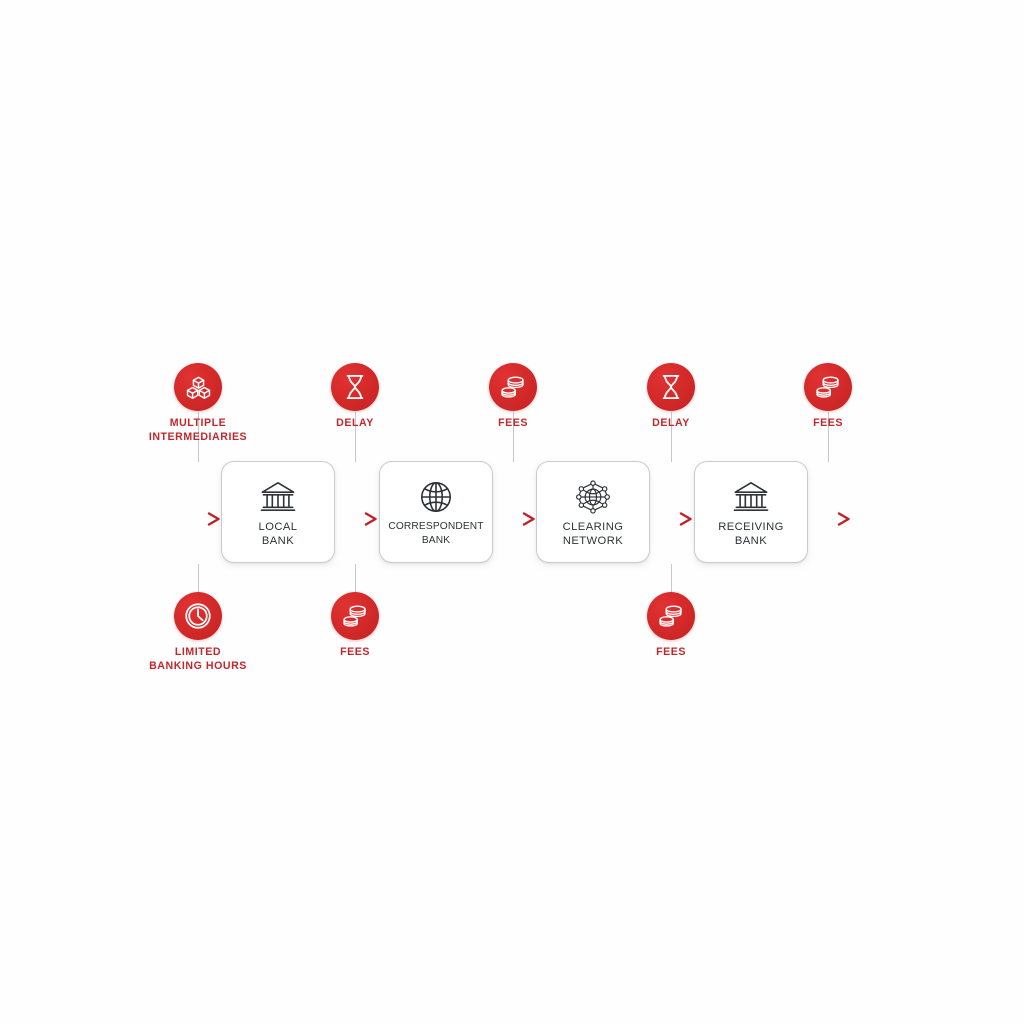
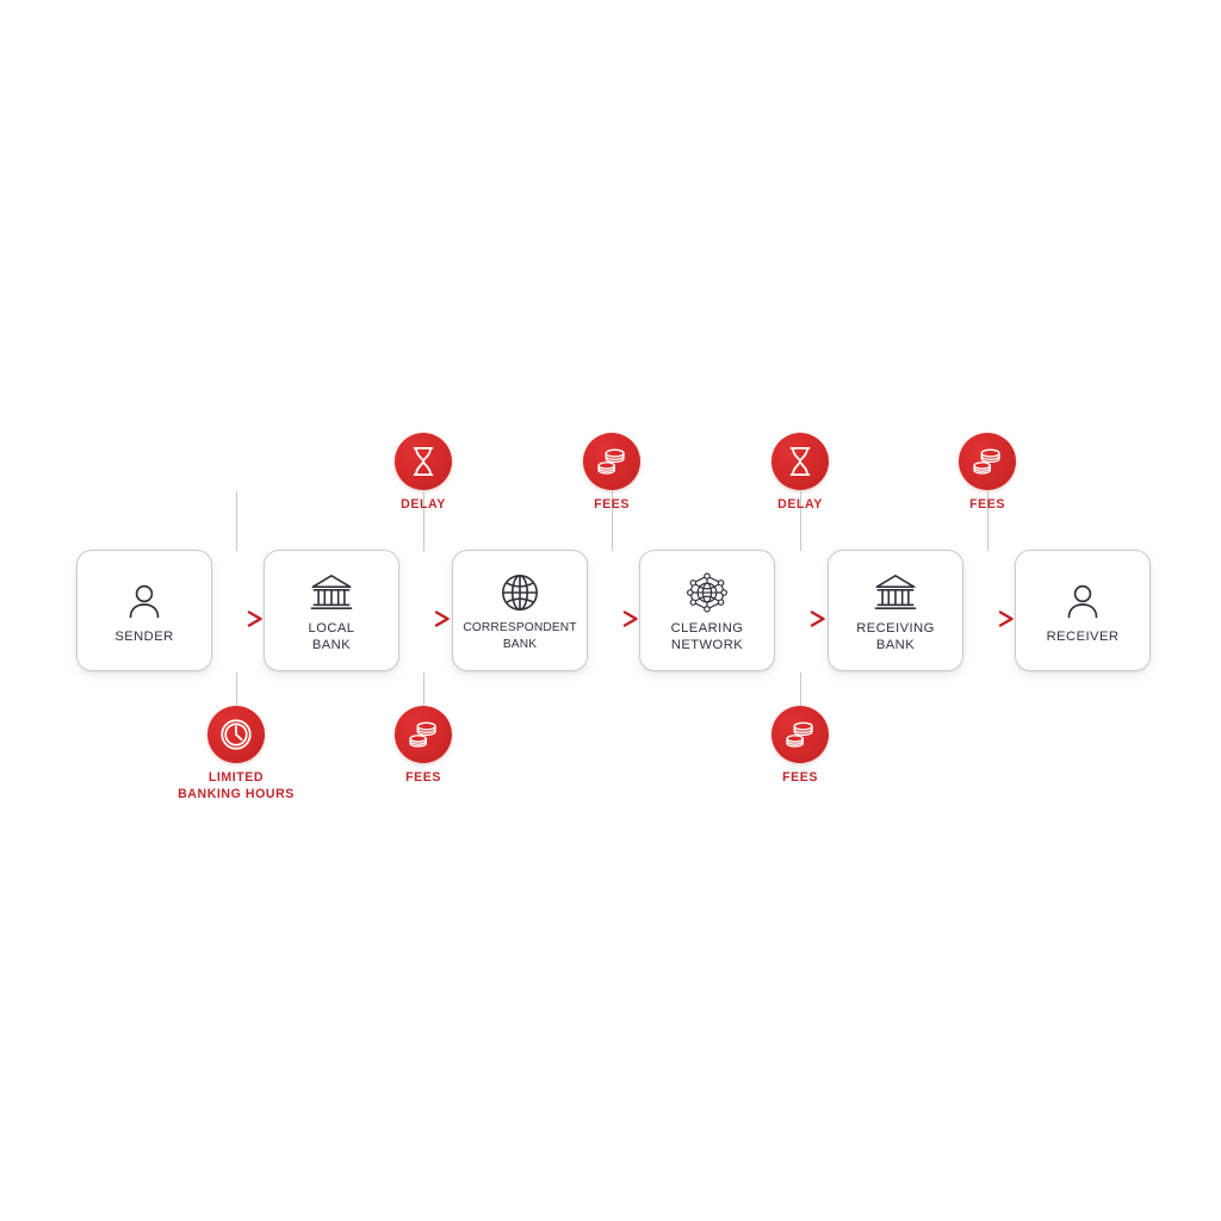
- MULTIPLE
- INTERMEDIARIES
  DELAY
  FEES
  DELAY
  FEES
+ SENDER
  LOCAL
  BANK
  CORRESPONDENT
  BANK
  CLEARING
  NETWORK
  RECEIVING
  BANK
+ RECEIVER
  LIMITED
  BANKING HOURS
  FEES
  FEES
